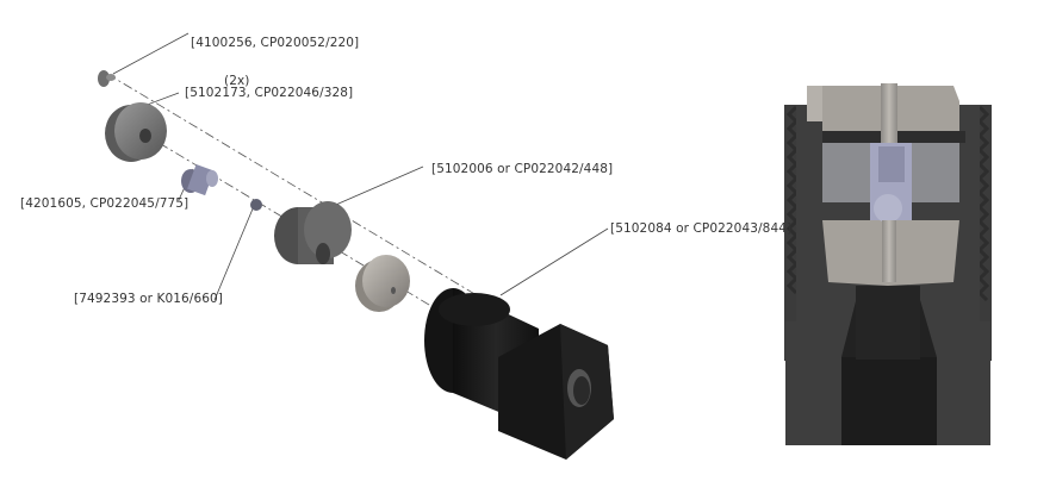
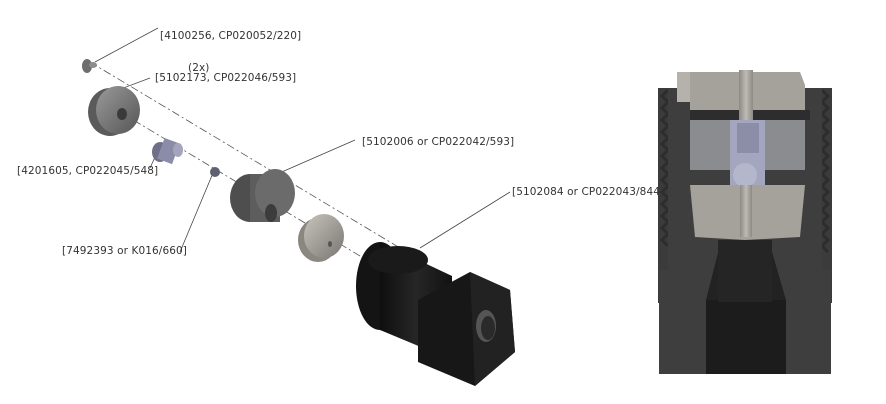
  [4100256, CP020052/220]
  (2x)
- [5102173, CP022046/328]
+ [5102173, CP022046/593]
- [4201605, CP022045/775]
+ [4201605, CP022045/548]
  [7492393 or K016/660]
- [5102006 or CP022042/448]
+ [5102006 or CP022042/593]
  [5102084 or CP022043/844]
